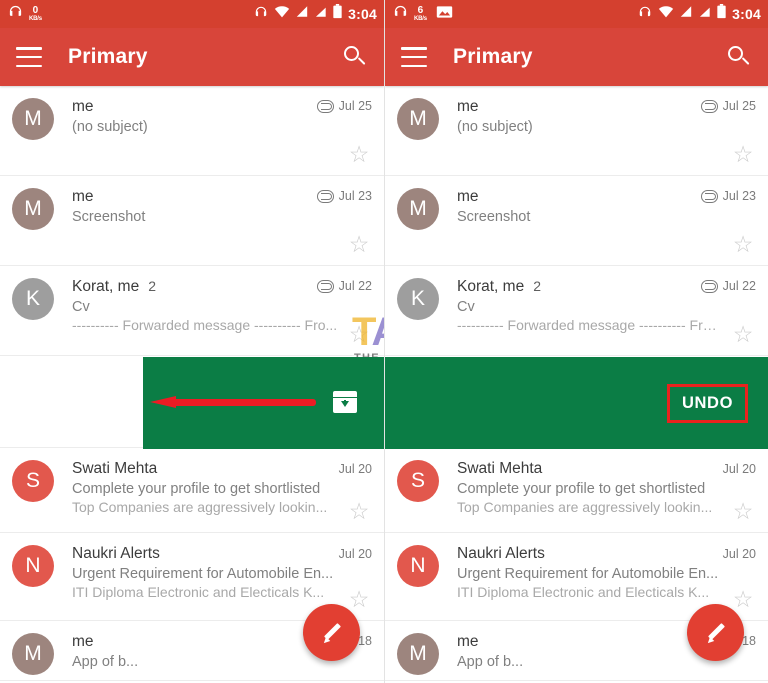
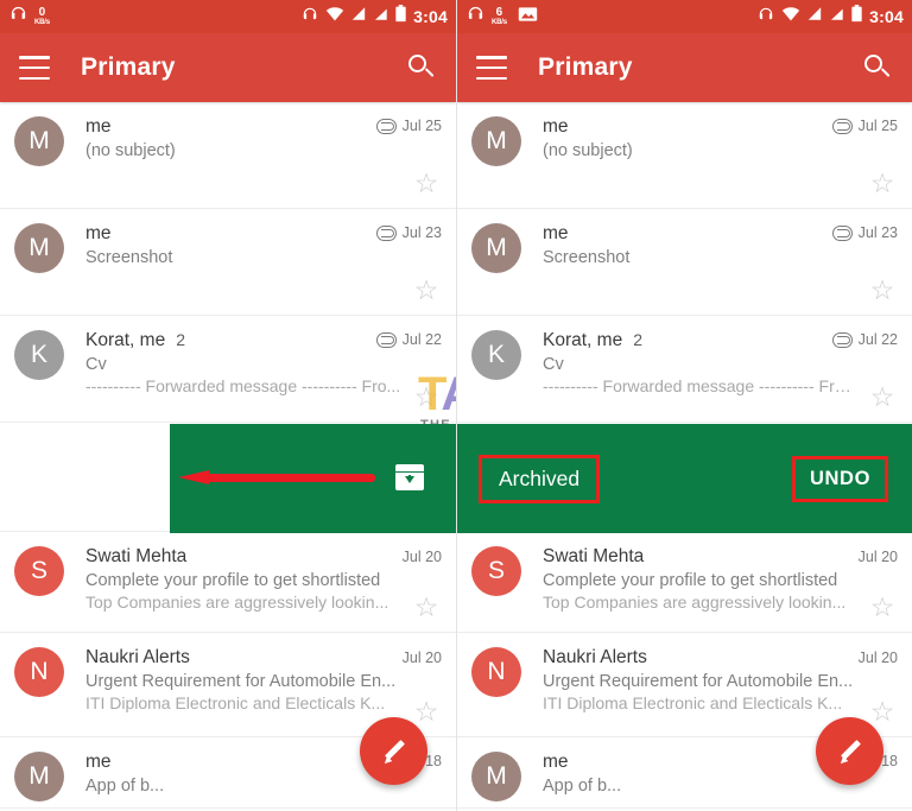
  0
  3:04
  Primary
  M
  me
  Jul 25
  (no subject)
  ☆
  M
  me
  Jul 23
  Screenshot
  ☆
  K
  Korat, me
  2
  Jul 22
  Cv
  ---------- Forwarded message ---------- Fro...
  ☆
  S
  Swati Mehta
  Jul 20
  Complete your profile to get shortlisted
  Top Companies are aggressively lookin...
  ☆
  N
  Naukri Alerts
  Jul 20
  Urgent Requirement for Automobile En...
  ITI Diploma Electronic and Electicals K...
  ☆
  M
  me
  App of b...
  6
  3:04
  Primary
  M
  me
  Jul 25
  (no subject)
  ☆
  M
  me
  Jul 23
  Screenshot
  ☆
  K
  Korat, me
  2
  Jul 22
  Cv
  ---------- Forwarded message ---------- Fro...
  ☆
  S
  Swati Mehta
  Jul 20
  Complete your profile to get shortlisted
  Top Companies are aggressively lookin...
  ☆
  N
  Naukri Alerts
  Jul 20
  Urgent Requirement for Automobile En...
  ITI Diploma Electronic and Electicals K...
  ☆
  M
  me
  App of b...
+ Archived
  UNDO
